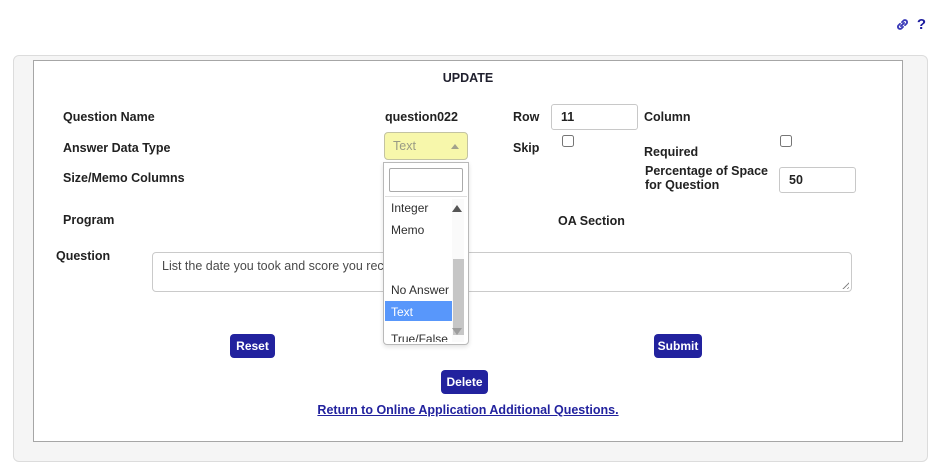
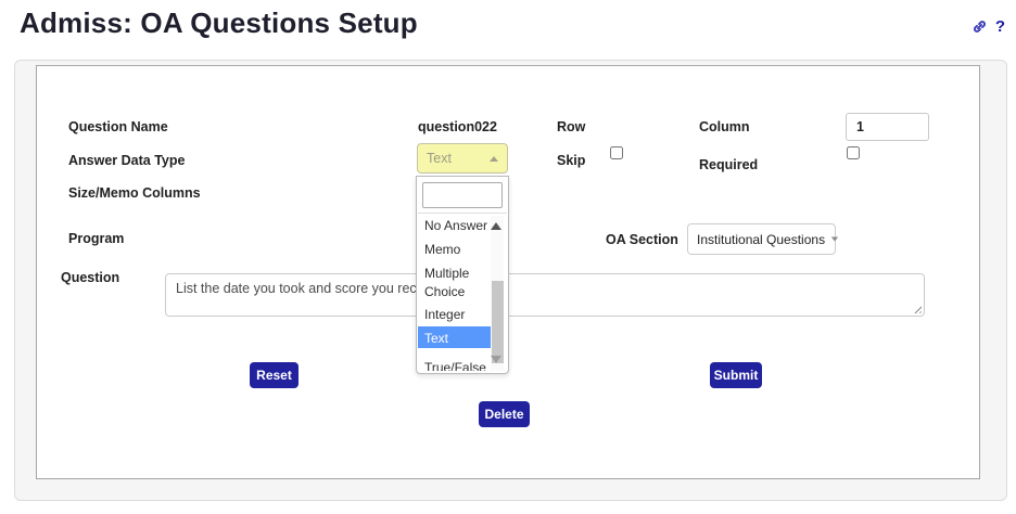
+ Admiss: OA Questions Setup
  ?
- UPDATE
  Question Name
  question022
  Row
- 11
  Column
+ 1
  Answer Data Type
  Text
  Skip
  Required
  Size/Memo Columns
- Percentage of Space for Question
- 50
  Program
  OA Section
+ Institutional Questions
  Question
  List the date you took and score you rec
- Integer
+ No Answer
  Memo
+ Multiple Choice
- No Answer
+ Integer
  Text
  True/False
  Reset
  Submit
  Delete
- Return to Online Application Additional Questions.
